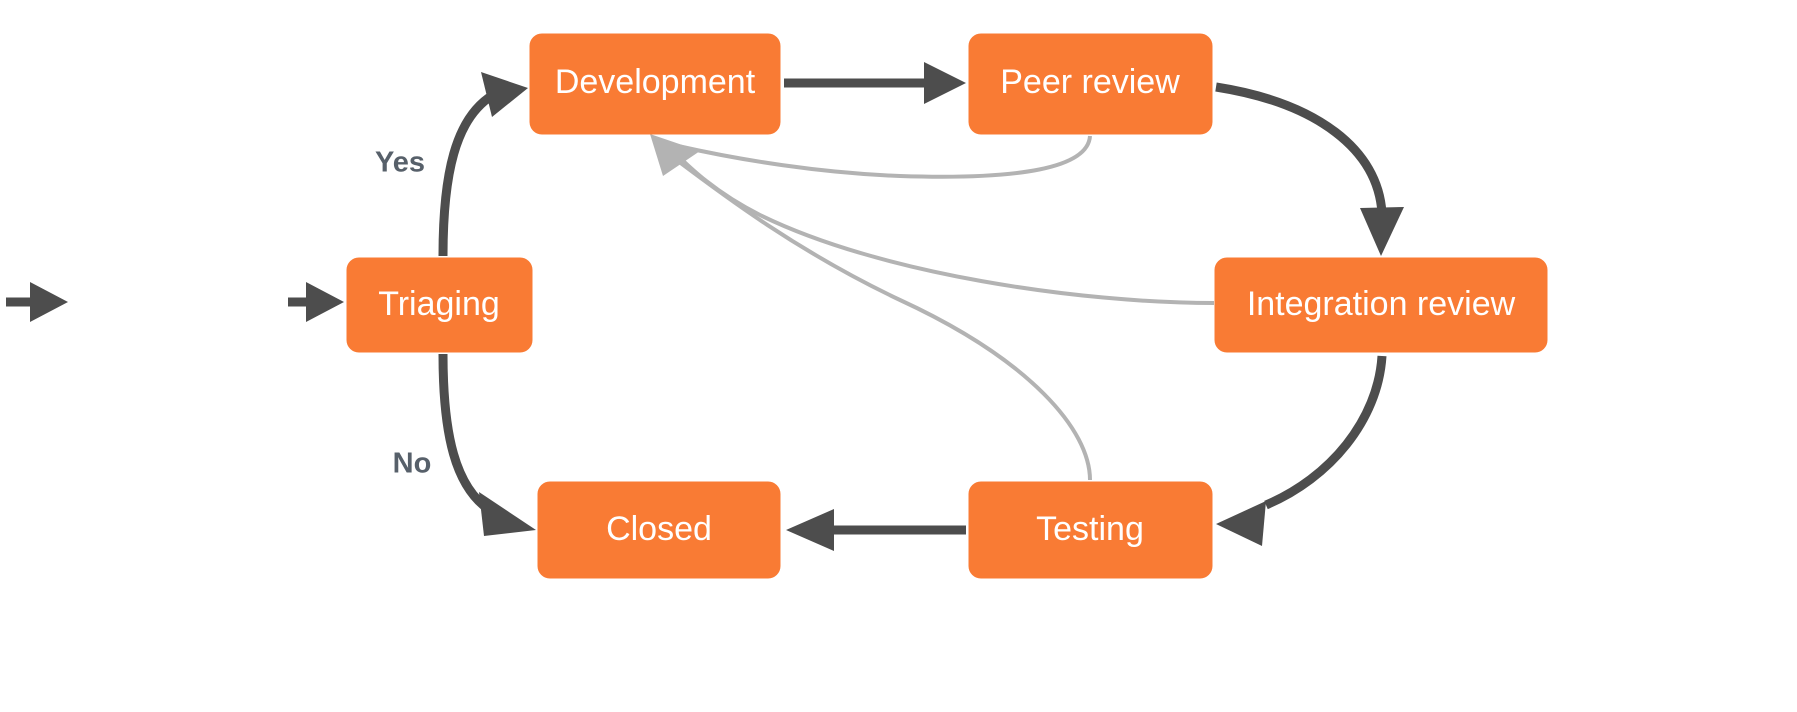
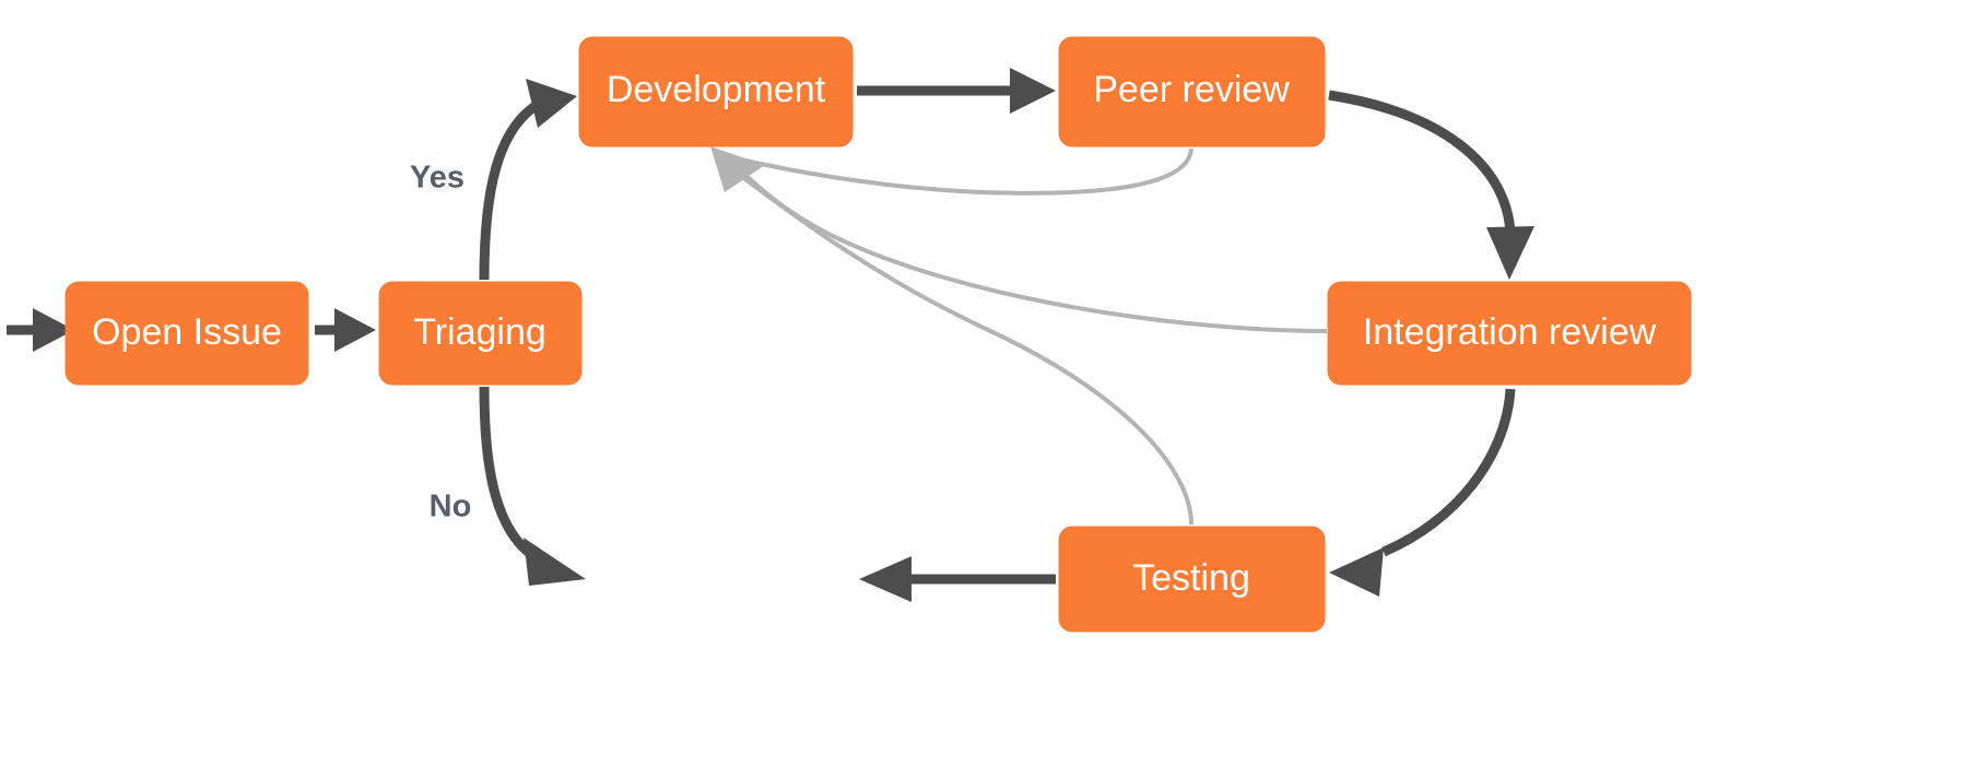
+ Open Issue
  Triaging
  Development
  Peer review
  Integration review
  Testing
- Closed
  Yes
  No
